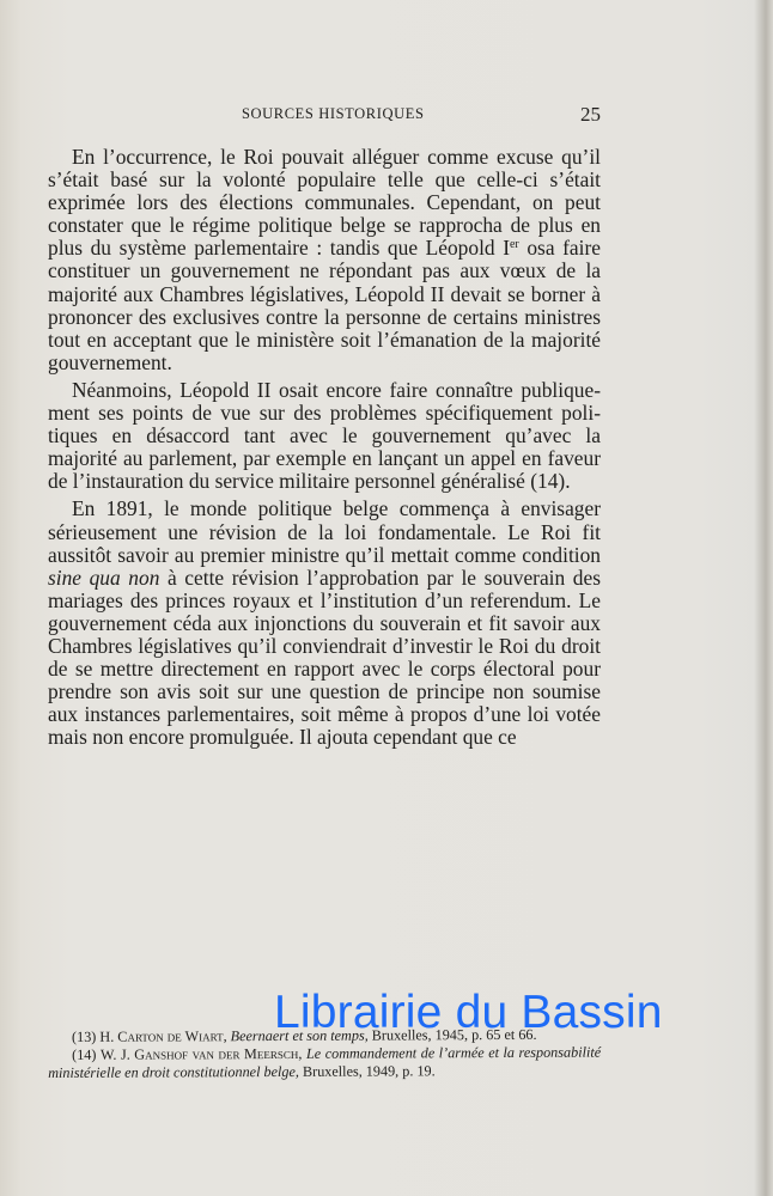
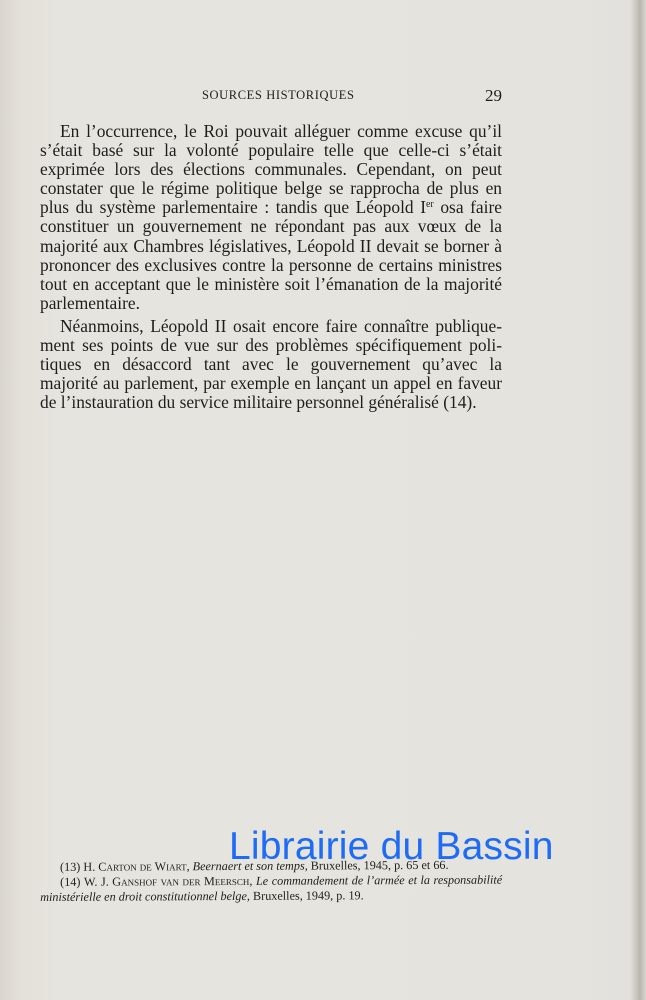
  SOURCES HISTORIQUES
- 25
+ 29
- En l’occurrence, le Roi pouvait alléguer comme excuse qu’il s’était basé sur la volonté populaire telle que celle-ci s’était exprimée lors des élections communales. Cependant, on peut constater que le régime politique belge se rapprocha de plus en plus du système parlementaire : tandis que Léopold Ier osa faire constituer un gouvernement ne répondant pas aux vœux de la majorité aux Chambres législatives, Léopold II devait se borner à prononcer des exclusives contre la personne de certains ministres tout en acceptant que le ministère soit l’émanation de la majorité gouvernement.
+ En l’occurrence, le Roi pouvait alléguer comme excuse qu’il s’était basé sur la volonté populaire telle que celle-ci s’était exprimée lors des élections communales. Cependant, on peut constater que le régime politique belge se rapprocha de plus en plus du système parlementaire : tandis que Léopold Ier osa faire constituer un gouvernement ne répondant pas aux vœux de la majorité aux Chambres législatives, Léopold II devait se borner à prononcer des exclusives contre la personne de certains ministres tout en acceptant que le ministère soit l’émanation de la majorité parlementaire.
  Néanmoins, Léopold II osait encore faire connaître publique­ment ses points de vue sur des problèmes spécifiquement poli­tiques en désaccord tant avec le gouvernement qu’avec la majorité au parlement, par exemple en lançant un appel en faveur de l’in­stauration du service militaire personnel généralisé (14).
- En 1891, le monde politique belge commença à envisager sérieusement une révision de la loi fondamentale. Le Roi fit aussitôt savoir au premier ministre qu’il mettait comme condition sine qua non à cette révision l’approbation par le souverain des mariages des princes royaux et l’institution d’un referendum. Le gouvernement céda aux injonctions du souverain et fit savoir aux Chambres législatives qu’il conviendrait d’investir le Roi du droit de se mettre directement en rapport avec le corps électoral pour prendre son avis soit sur une question de principe non sou­mise aux instances parlementaires, soit même à propos d’une loi votée mais non encore promulguée. Il ajouta cependant que ce
  (13) H. Carton de Wiart, Beernaert et son temps, Bruxelles, 1945, p. 65 et 66.
  (14) W. J. Ganshof van der Meersch, Le commandement de l’armée et la respon­sabilité ministérielle en droit constitutionnel belge, Bruxelles, 1949, p. 19.
  Librairie du Bassin
